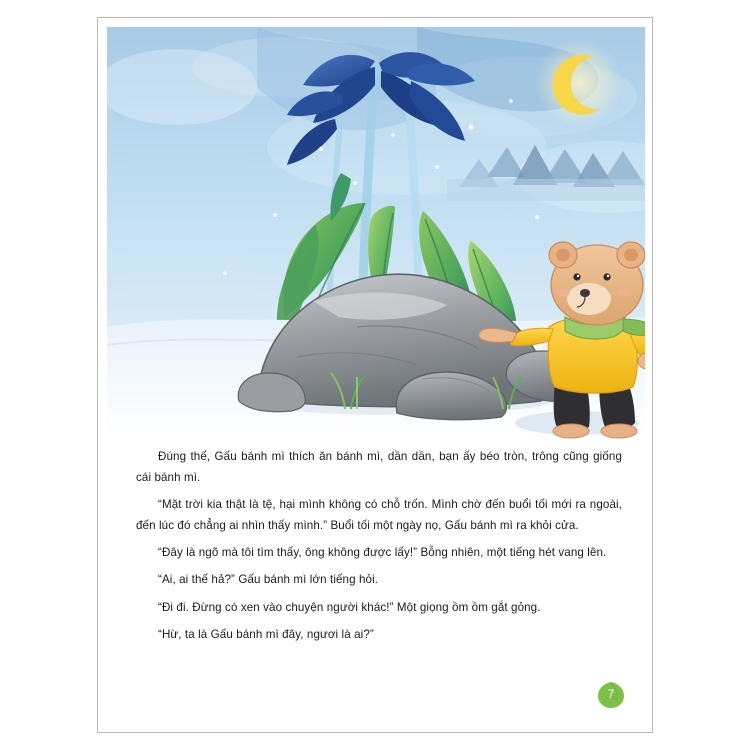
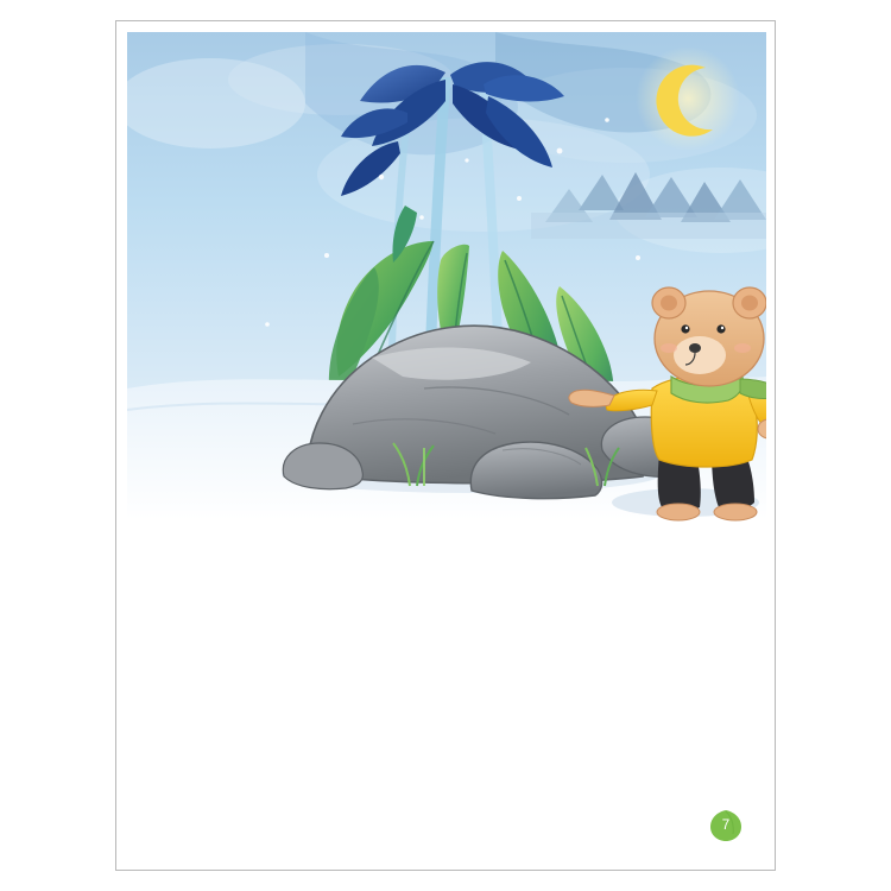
- Đúng thế, Gấu bánh mì thích ăn bánh mì, dần dần, bạn ấy béo tròn, trông cũng giống cái bánh mì.
- “Mặt trời kia thật là tệ, hại mình không có chỗ trốn. Mình chờ đến buổi tối mới ra ngoài, đến lúc đó chẳng ai nhìn thấy mình.” Buổi tối một ngày nọ, Gấu bánh mì ra khỏi cửa.
- “Đây là ngõ mà tôi tìm thấy, ông không được lấy!” Bỗng nhiên, một tiếng hét vang lên.
- “Ai, ai thế hả?” Gấu bánh mì lớn tiếng hỏi.
- “Đi đi. Đừng có xen vào chuyện người khác!” Một giọng ồm ồm gắt gỏng.
- “Hừ, ta là Gấu bánh mì đây, ngươi là ai?”
  7
